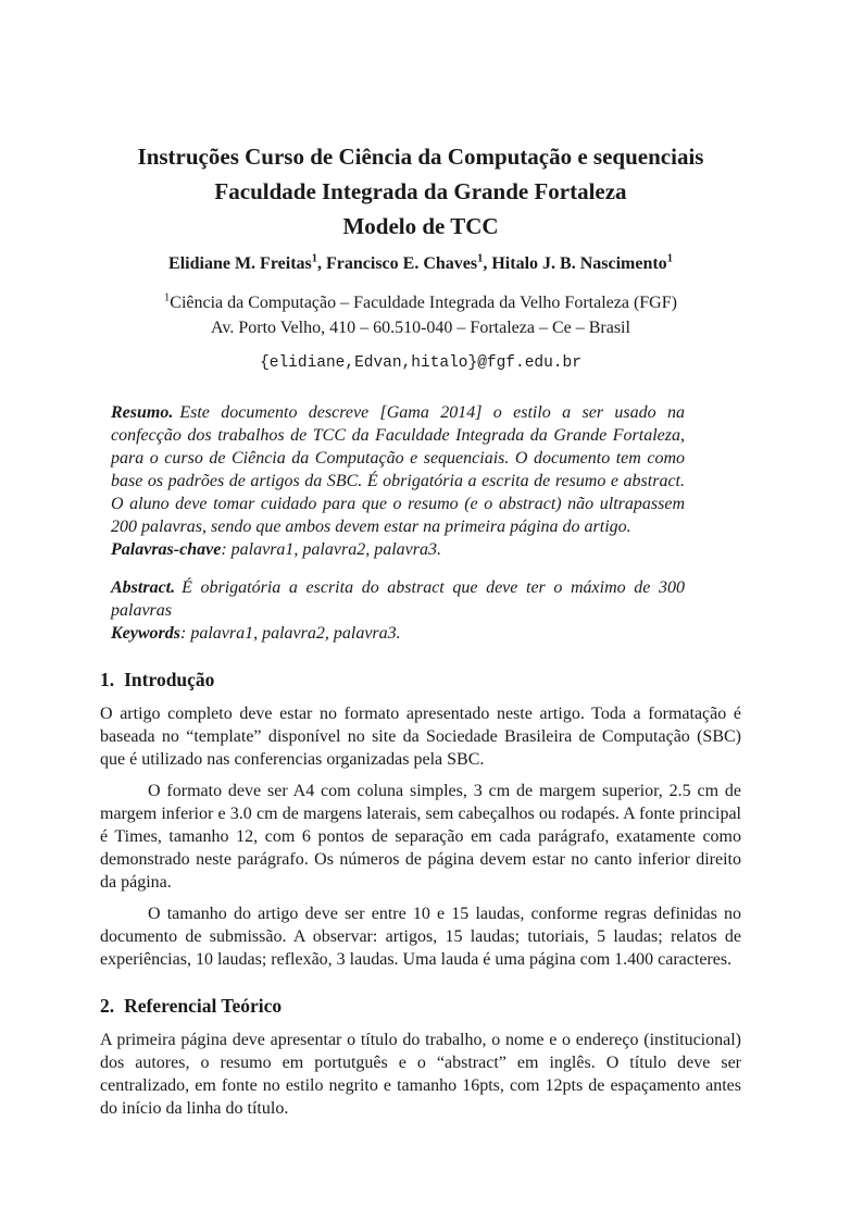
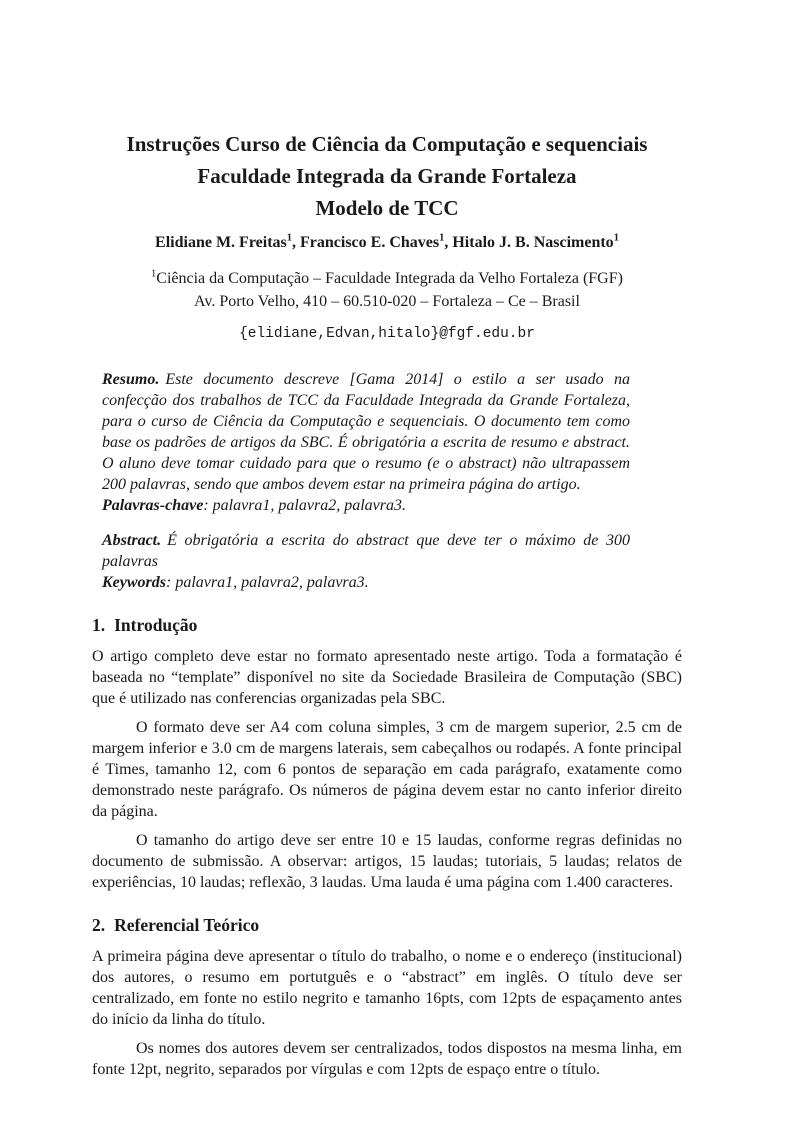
  Instruções Curso de Ciência da Computação e sequenciais
  Faculdade Integrada da Grande Fortaleza
  Modelo de TCC
  Elidiane M. Freitas1, Francisco E. Chaves1, Hitalo J. B. Nascimento1
  1Ciência da Computação – Faculdade Integrada da Velho Fortaleza (FGF)
- Av. Porto Velho, 410 – 60.510-040 – Fortaleza – Ce – Brasil
+ Av. Porto Velho, 410 – 60.510-020 – Fortaleza – Ce – Brasil
  {elidiane,Edvan,hitalo}@fgf.edu.br
  Resumo. Este documento descreve [Gama 2014] o estilo a ser usado na confecção dos trabalhos de TCC da Faculdade Integrada da Grande Fortaleza, para o curso de Ciência da Computação e sequenciais. O documento tem como base os padrões de artigos da SBC. É obrigatória a escrita de resumo e abstract. O aluno deve tomar cuidado para que o resumo (e o abstract) não ultrapassem 200 palavras, sendo que ambos devem estar na primeira página do artigo.
  Palavras-chave: palavra1, palavra2, palavra3.
  Abstract. É obrigatória a escrita do abstract que deve ter o máximo de 300 palavras
  Keywords: palavra1, palavra2, palavra3.
  1. Introdução
  O artigo completo deve estar no formato apresentado neste artigo. Toda a formatação é baseada no “template” disponível no site da Sociedade Brasileira de Computação (SBC) que é utilizado nas conferencias organizadas pela SBC.
  O formato deve ser A4 com coluna simples, 3 cm de margem superior, 2.5 cm de margem inferior e 3.0 cm de margens laterais, sem cabeçalhos ou rodapés. A fonte principal é Times, tamanho 12, com 6 pontos de separação em cada parágrafo, exatamente como demonstrado neste parágrafo. Os números de página devem estar no canto inferior direito da página.
  O tamanho do artigo deve ser entre 10 e 15 laudas, conforme regras definidas no documento de submissão. A observar: artigos, 15 laudas; tutoriais, 5 laudas; relatos de experiências, 10 laudas; reflexão, 3 laudas. Uma lauda é uma página com 1.400 caracteres.
  2. Referencial Teórico
  A primeira página deve apresentar o título do trabalho, o nome e o endereço (institucional) dos autores, o resumo em portutguês e o “abstract” em inglês. O título deve ser centralizado, em fonte no estilo negrito e tamanho 16pts, com 12pts de espaçamento antes do início da linha do título.
+ Os nomes dos autores devem ser centralizados, todos dispostos na mesma linha, em fonte 12pt, negrito, separados por vírgulas e com 12pts de espaço entre o título.
